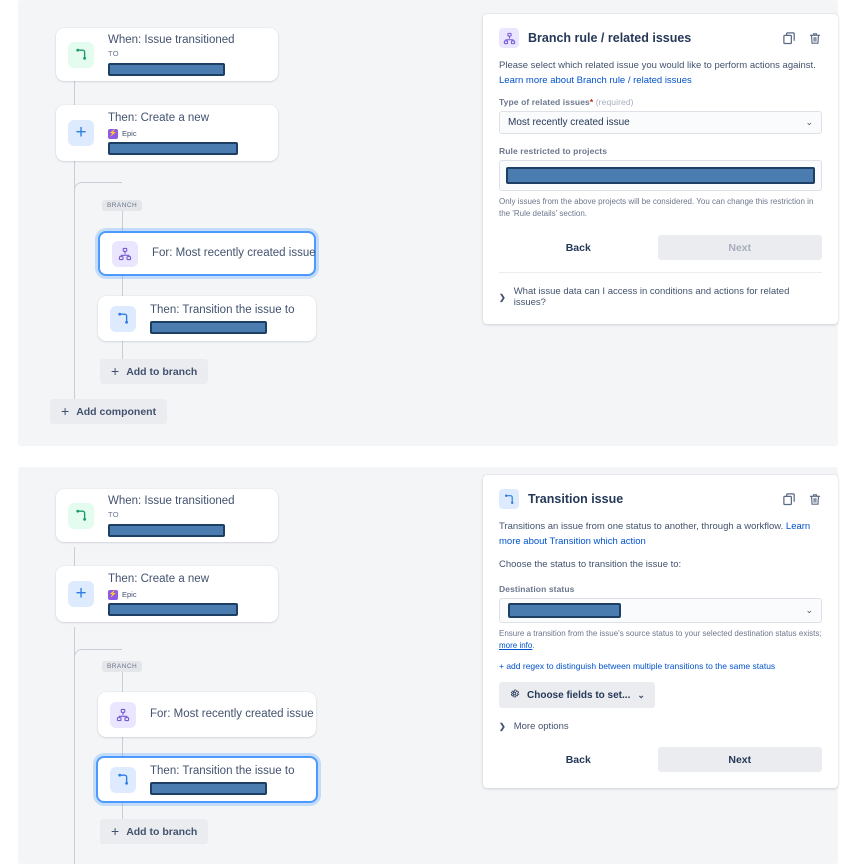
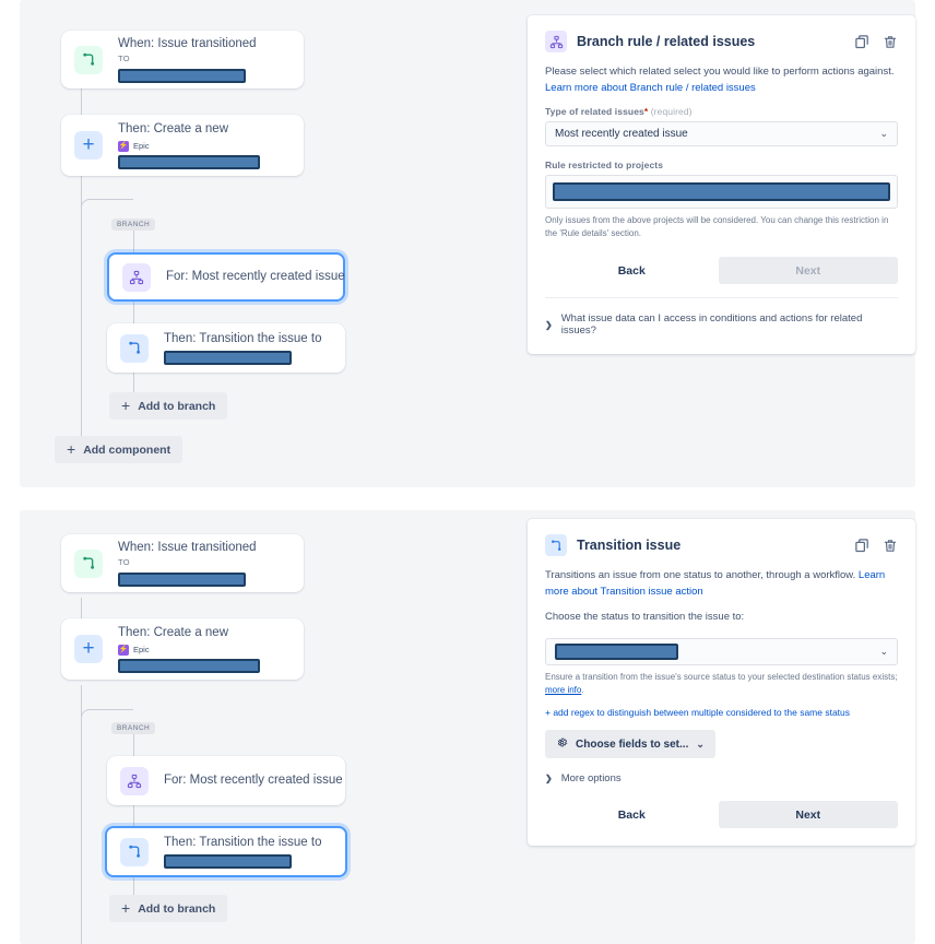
  When: Issue transitioned
  TO
  +
  Then: Create a new
  Epic
  For: Most recently created issue
  Then: Transition the issue to
  +
  Add to branch
  +
  Add component
  Branch rule / related issues
- Please select which related issue you would like to perform actions against. Learn more about Branch rule / related issues
+ Please select which related select you would like to perform actions against. Learn more about Branch rule / related issues
  Type of related issues* (required)
  Most recently created issue
  ⌄
  Rule restricted to projects
  Only issues from the above projects will be considered. You can change this restriction in the 'Rule details' section.
  Back
  Next
  ❯
  What issue data can I access in conditions and actions for related issues?
  When: Issue transitioned
  TO
  +
  Then: Create a new
  Epic
  For: Most recently created issue
  Then: Transition the issue to
  +
  Add to branch
  Transition issue
- Transitions an issue from one status to another, through a workflow. Learn more about Transition which action
+ Transitions an issue from one status to another, through a workflow. Learn more about Transition issue action
  Choose the status to transition the issue to:
- Destination status
  ⌄
  Ensure a transition from the issue's source status to your selected destination status exists; more info.
- + add regex to distinguish between multiple transitions to the same status
+ + add regex to distinguish between multiple considered to the same status
  Choose fields to set...
  ⌄
  ❯
  More options
  Back
  Next
